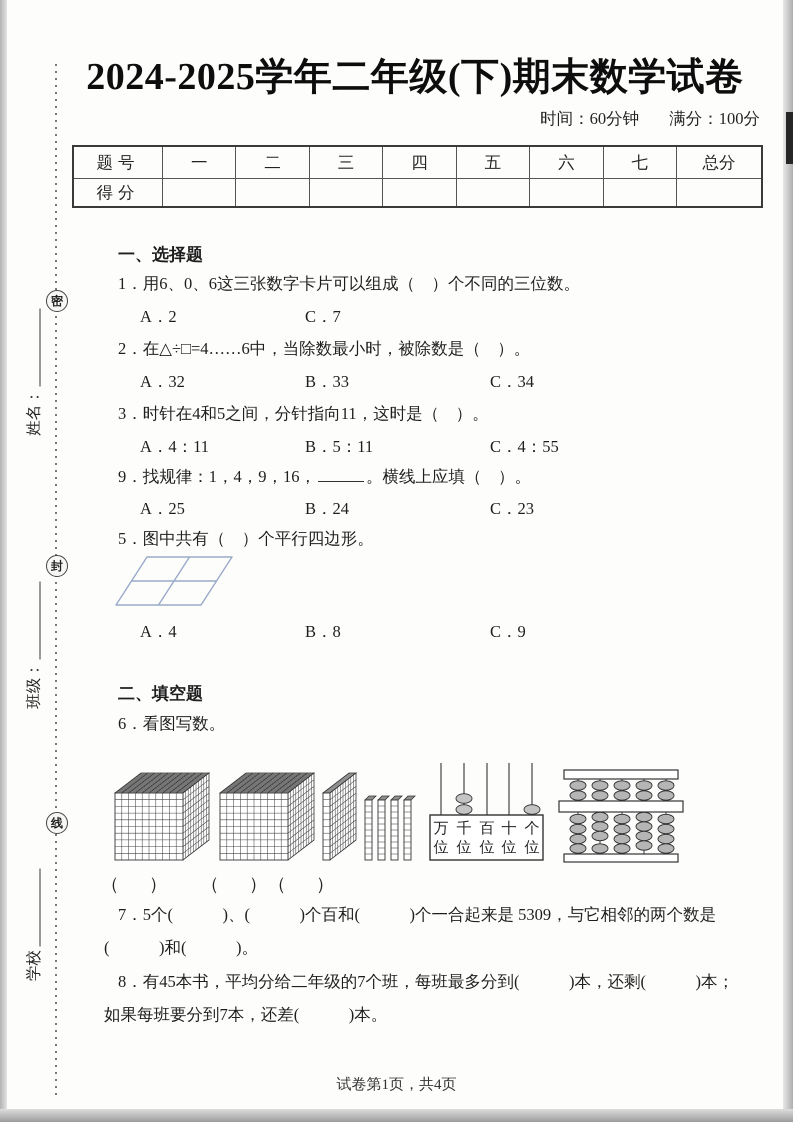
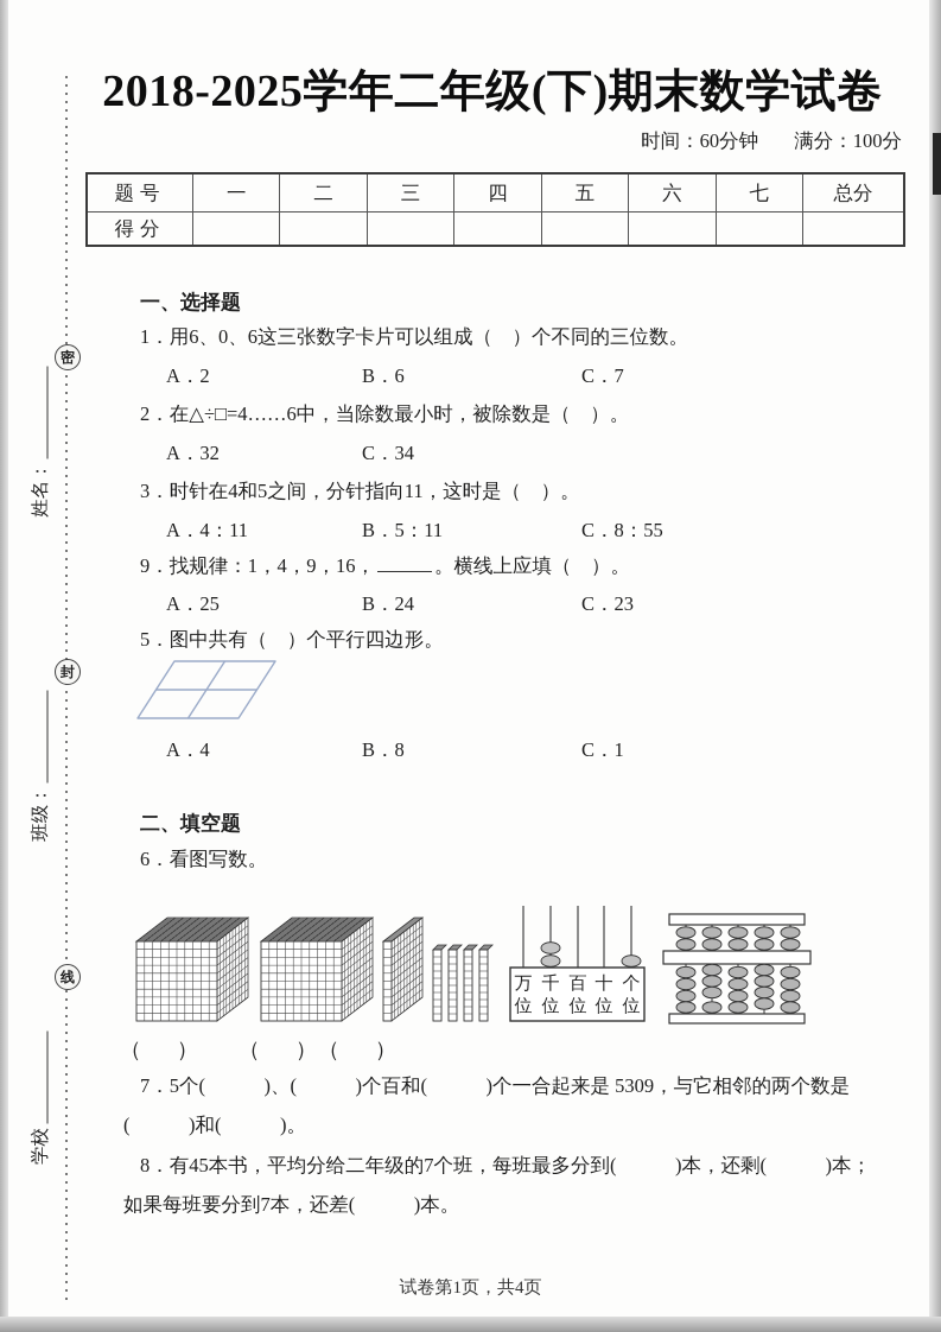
  密
  封
  线
- 2024-2025学年二年级(下)期末数学试卷
+ 2018-2025学年二年级(下)期末数学试卷
  时间：60分钟 满分：100分
  题号	一	二	三	四	五	六	七	总分
  得分
  一、选择题
  1．用6、0、6这三张数字卡片可以组成（ ）个不同的三位数。
  A．2
+ B．6
  C．7
  2．在△÷□=4……6中，当除数最小时，被除数是（ ）。
  A．32
- B．33
  C．34
  3．时针在4和5之间，分针指向11，这时是（ ）。
  A．4：11
  B．5：11
- C．4：55
+ C．8：55
  9．找规律：1，4，9，16， 。横线上应填（ ）。
  A．25
  B．24
  C．23
  5．图中共有（ ）个平行四边形。
  A．4
  B．8
- C．9
+ C．1
  二、填空题
  6．看图写数。
  万
  位
  千
  位
  百
  位
  十
  位
  个
  位
  （ ）
  （ ）
  （ ）
  7．5个( )、( )个百和( )个一合起来是 5309，与它相邻的两个数是
  ( )和( )。
  8．有45本书，平均分给二年级的7个班，每班最多分到( )本，还剩( )本；
  如果每班要分到7本，还差( )本。
  试卷第1页，共4页
